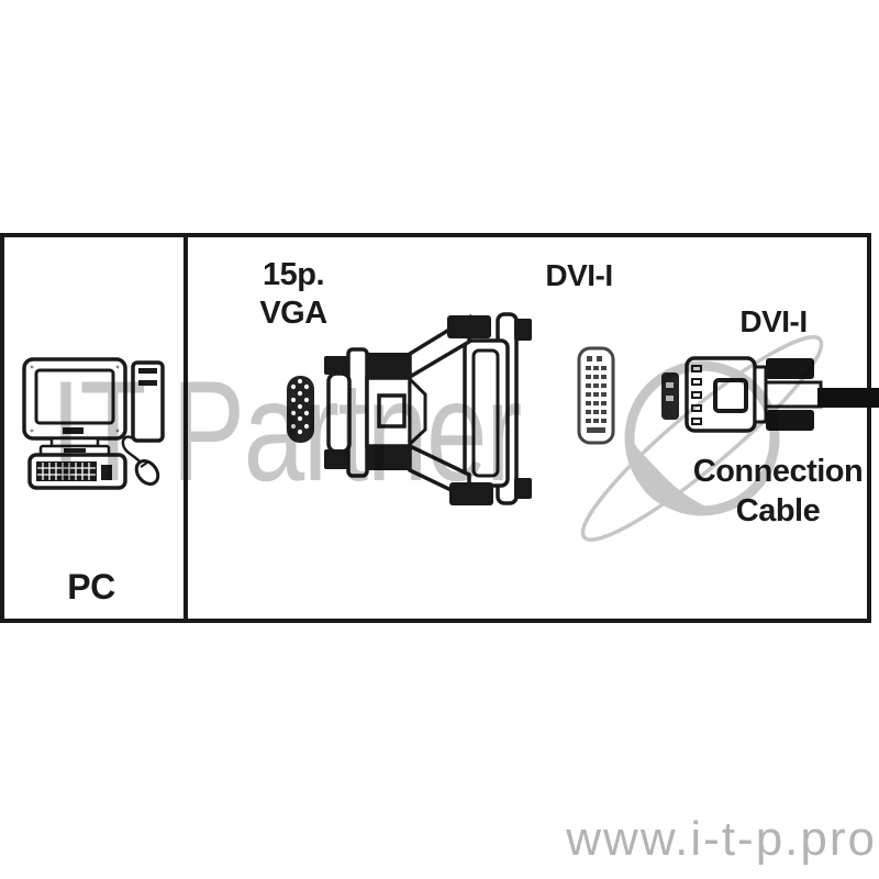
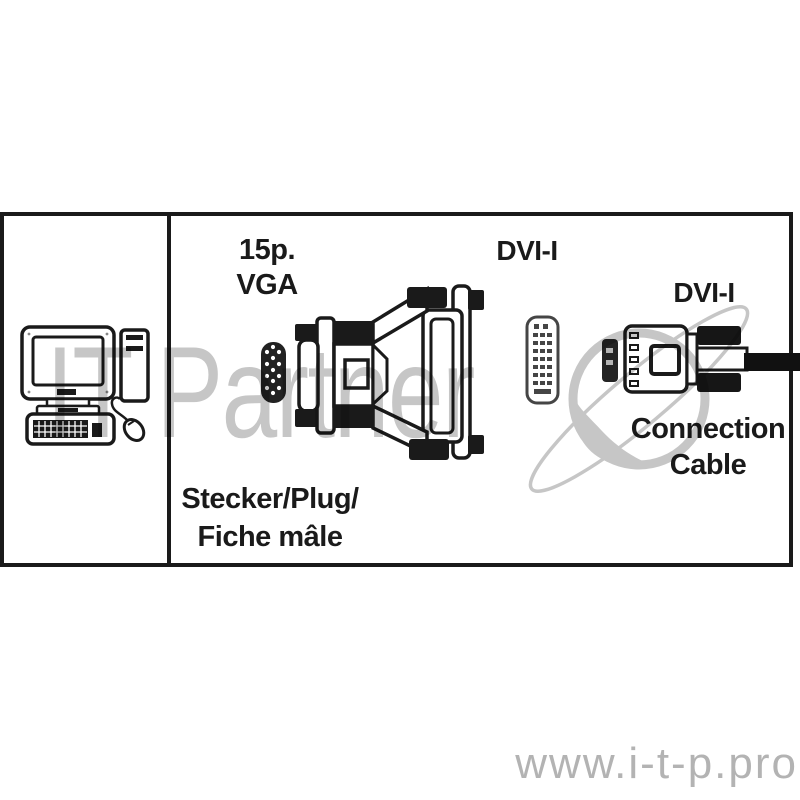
- PC
  15p.
  VGA
  DVI-I
  DVI-I
  onection
  Cable
+ Stecker/Plug/
+ Fiche mâle
  IT Partner
  www.i-t-p.pro
